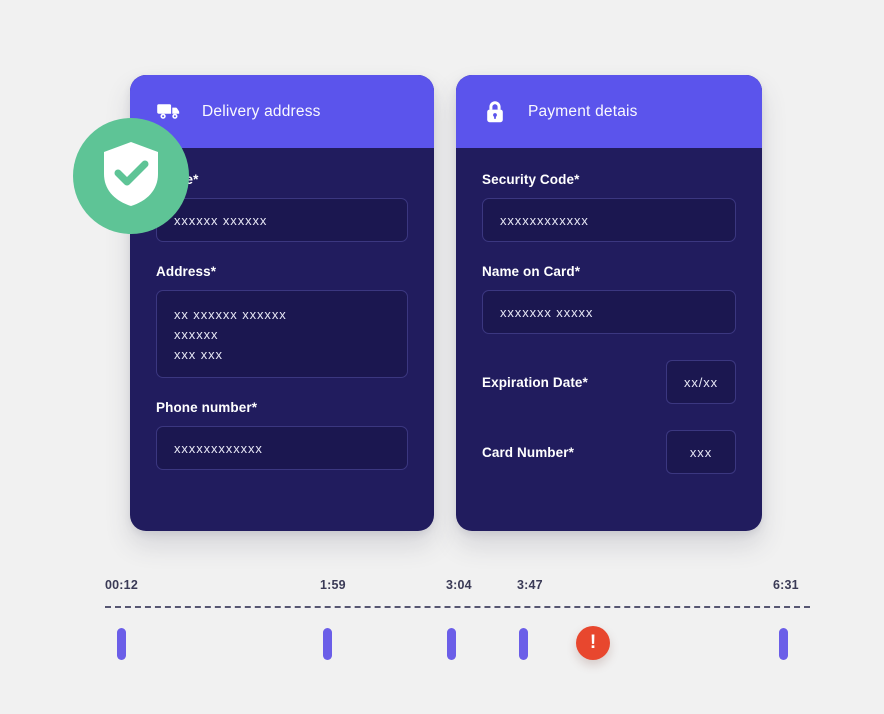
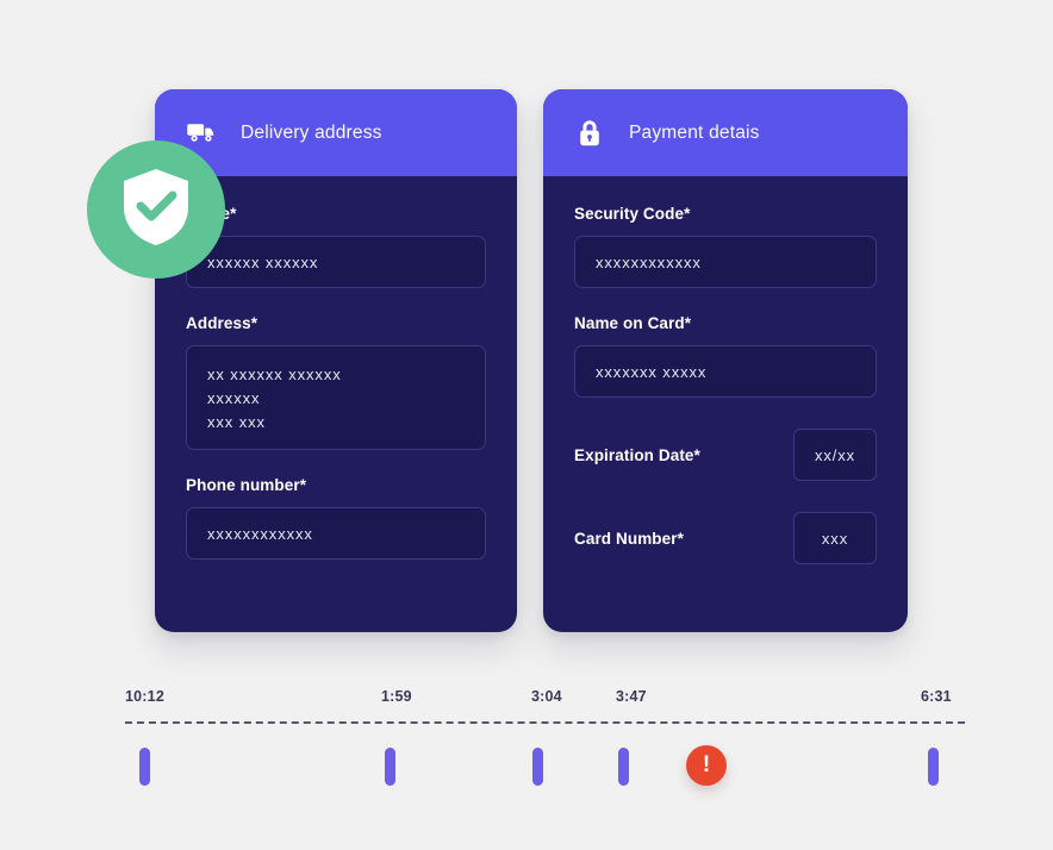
  Delivery address
  xxxxxx xxxxxx
  Address*
  xx xxxxxx xxxxxx
  xxxxxx
  xxx xxx
  Phone number*
  xxxxxxxxxxxx
  Payment detais
  Security Code*
  xxxxxxxxxxxx
  Name on Card*
  xxxxxxx xxxxx
  Expiration Date*
  xx/xx
  Card Number*
  xxx
- 00:12
+ 10:12
  1:59
  3:04
  3:47
  6:31
  !
